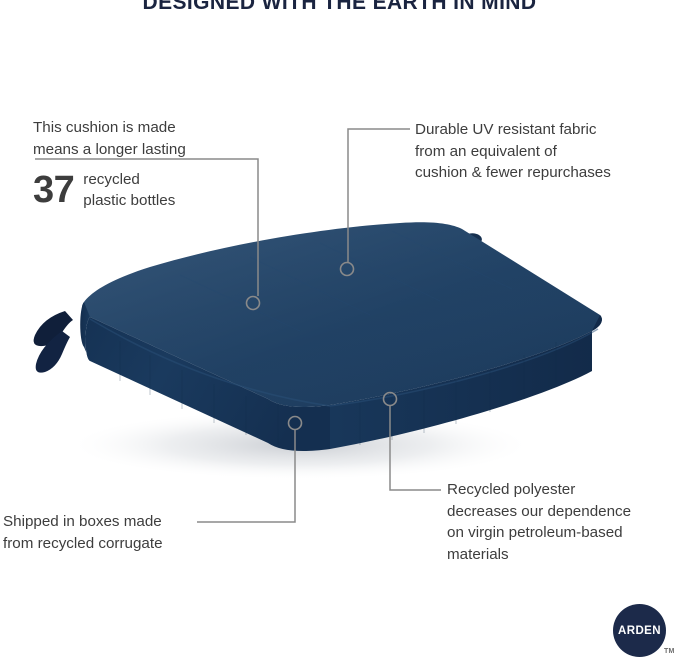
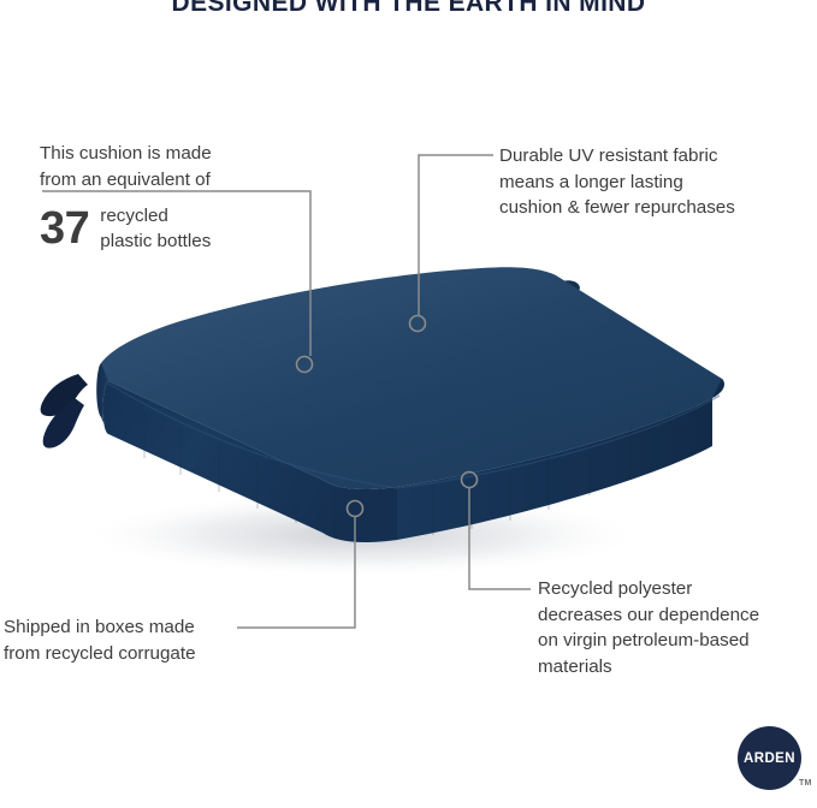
  DESIGNED WITH THE EARTH IN MIND
  This cushion is made
- means a longer lasting
+ from an equivalent of
  37
  recycled
  plastic bottles
  Durable UV resistant fabric
- from an equivalent of
+ means a longer lasting
  cushion & fewer repurchases
  Recycled polyester
  decreases our dependence
  on virgin petroleum-based
  materials
  Shipped in boxes made
  from recycled corrugate
  ARDEN
